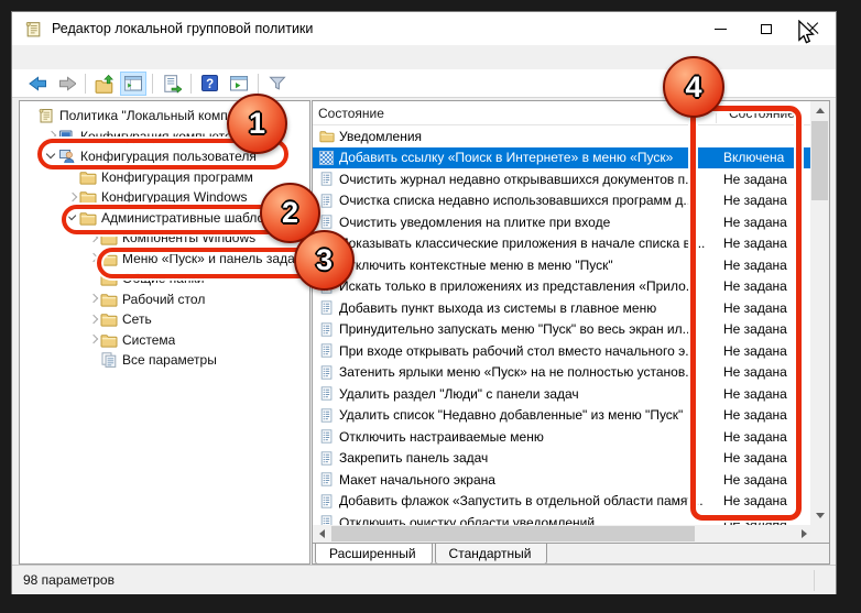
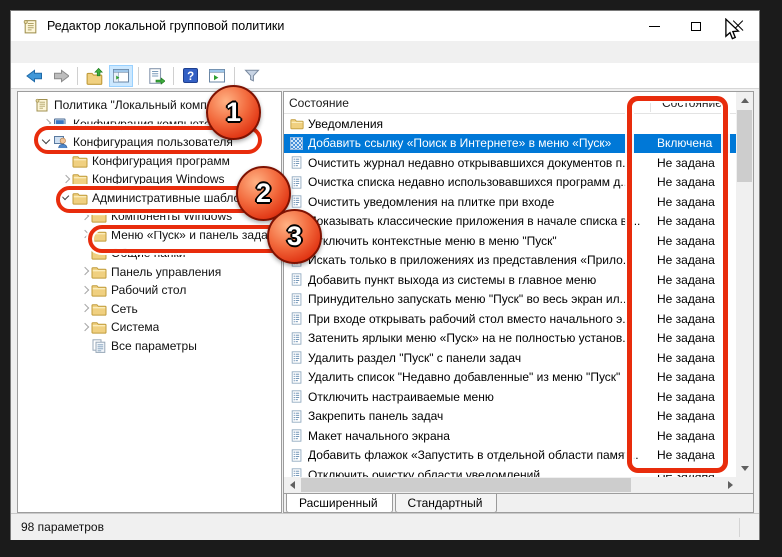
  Редактор локальной групповой политики
  Политика "Локальный комп
  Конфигурация компьюте
  Конфигурация пользователя
  Конфигурация программ
  Конфигурация Windows
  Административные шабл
  Компоненты Windows
  Меню «Пуск» и панель зада
  Общие папки
+ Панель управления
  Рабочий стол
  Сеть
  Система
  Все параметры
  Состояние
  Состояние
  Уведомления
  Добавить ссылку «Поиск в Интернете» в меню «Пуск»
  Включена
  Очистить журнал недавно открывавшихся документов п...
  Не задана
  Очистка списка недавно использовавшихся программ д...
  Не задана
  Очистить уведомления на плитке при входе
  Не задана
  оказывать классические приложения в начале списка в ...
  Не задана
  ключить контекстные меню в меню "Пуск"
  Не задана
  Искать только в приложениях из представления «Прило...
  Не задана
  Добавить пункт выхода из системы в главное меню
  Не задана
  Принудительно запускать меню "Пуск" во весь экран ил...
  Не задана
  При входе открывать рабочий стол вместо начального э...
  Не задана
  Затенить ярлыки меню «Пуск» на не полностью установ...
  Не задана
- Удалить раздел "Люди" с панели задач
+ Удалить раздел "Пуск" с панели задач
  Не задана
  Удалить список "Недавно добавленные" из меню "Пуск"
  Не задана
  Отключить настраиваемые меню
  Не задана
  Закрепить панель задач
  Не задана
  Макет начального экрана
  Не задана
  Добавить флажок «Запустить в отдельной области памят...
  Не задана
  Отключить очистку области уведомлений
  Не задана
  Расширенный
  Стандартный
  98 параметров
  1
  2
  3
- 4
